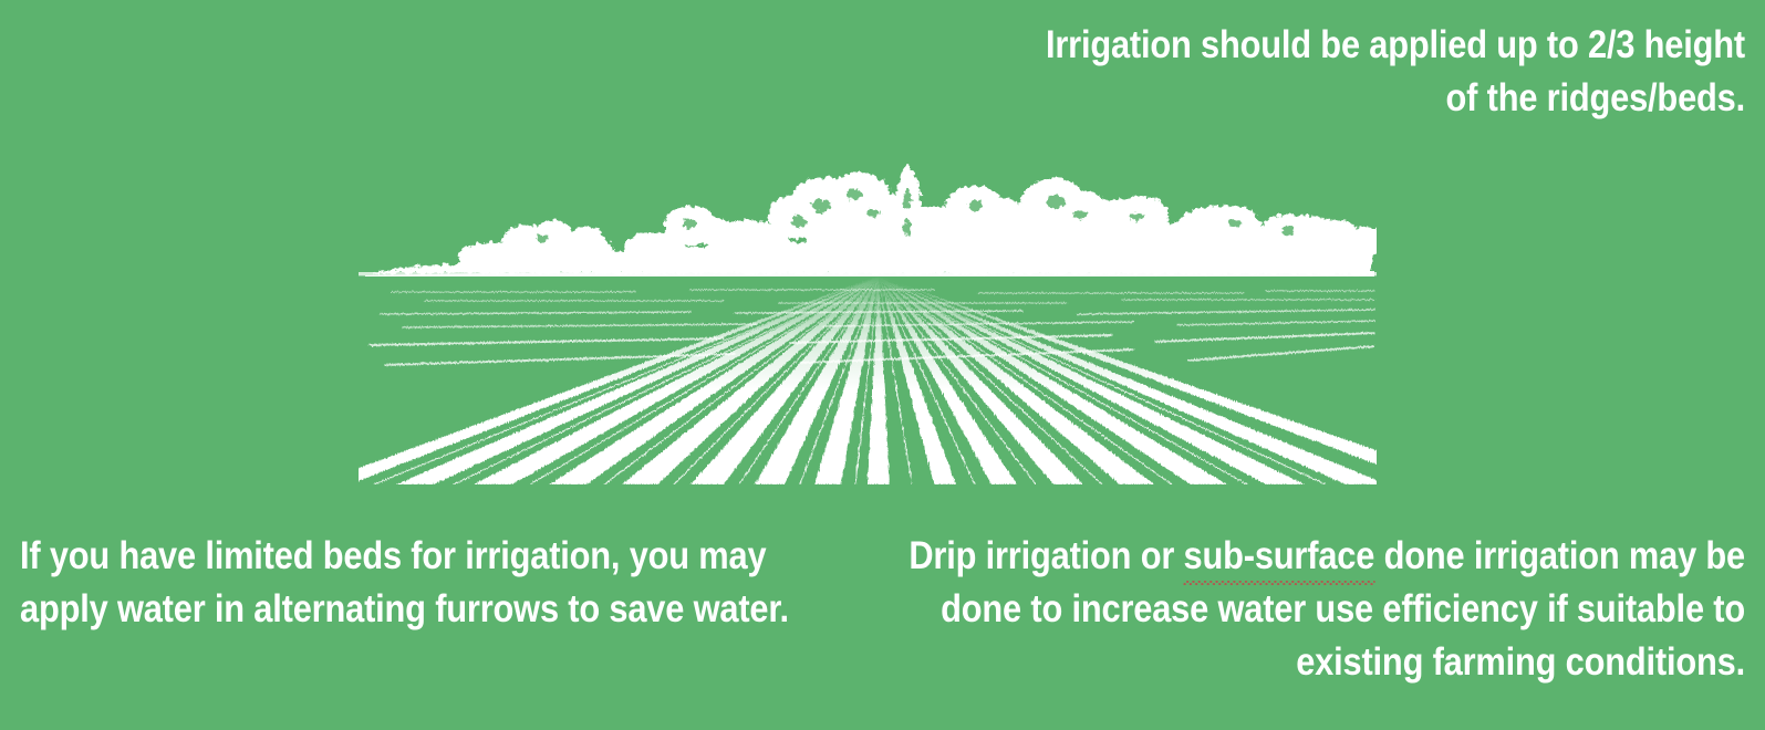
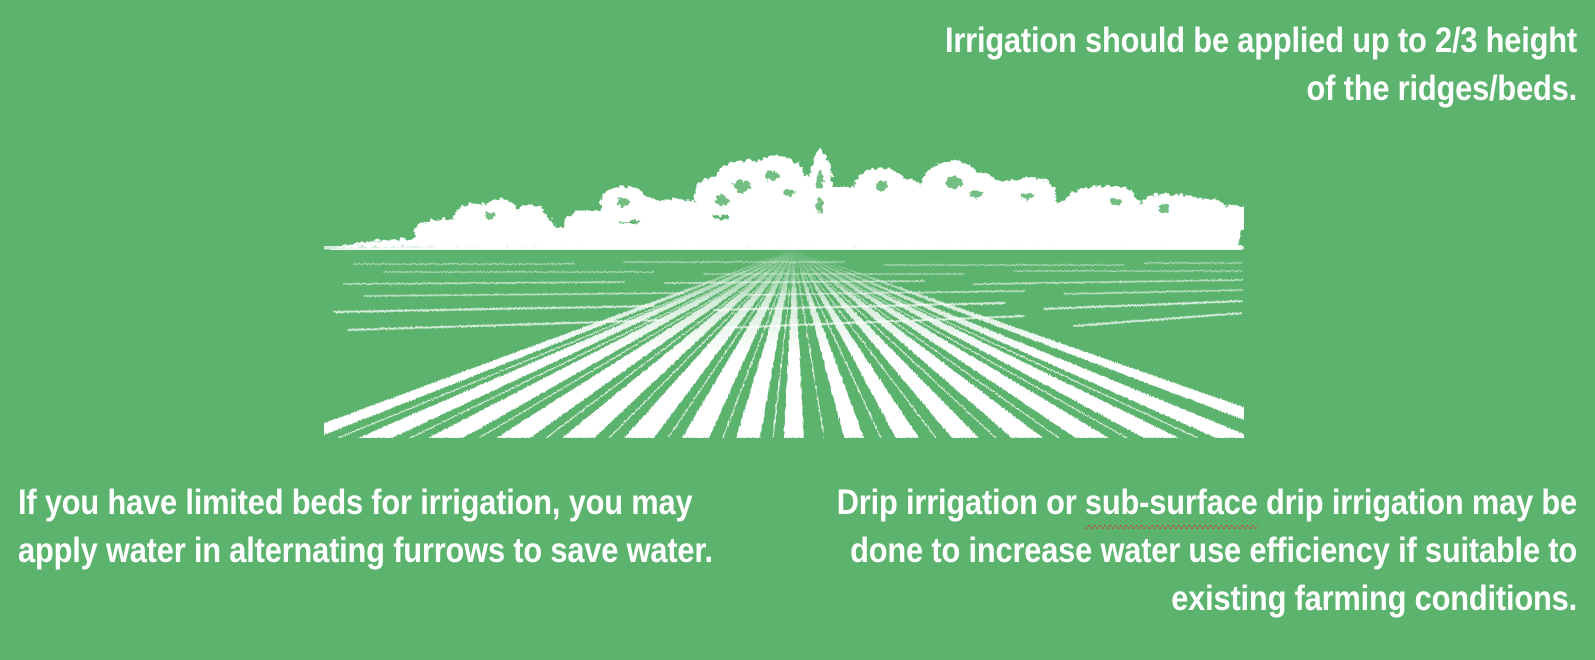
  Irrigation should be applied up to 2/3 height of the ridges/beds.
  If you have limited beds for irrigation, you may apply water in alternating furrows to save water.
- Drip irrigation or sub-surface done irrigation may be done to increase water use efficiency if suitable to existing farming conditions.
+ Drip irrigation or sub-surface drip irrigation may be done to increase water use efficiency if suitable to existing farming conditions.
